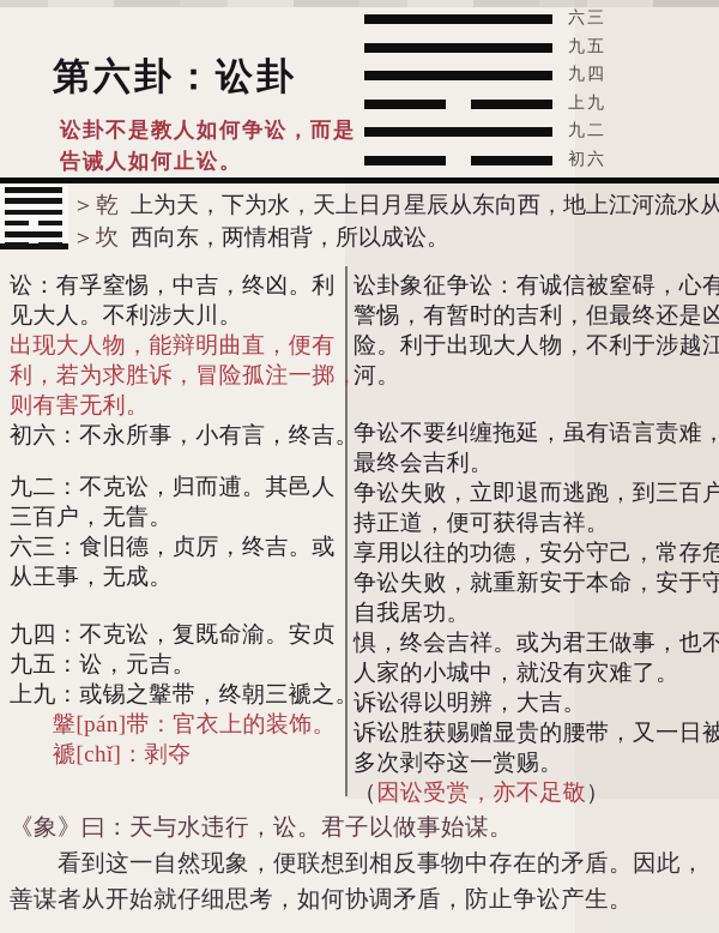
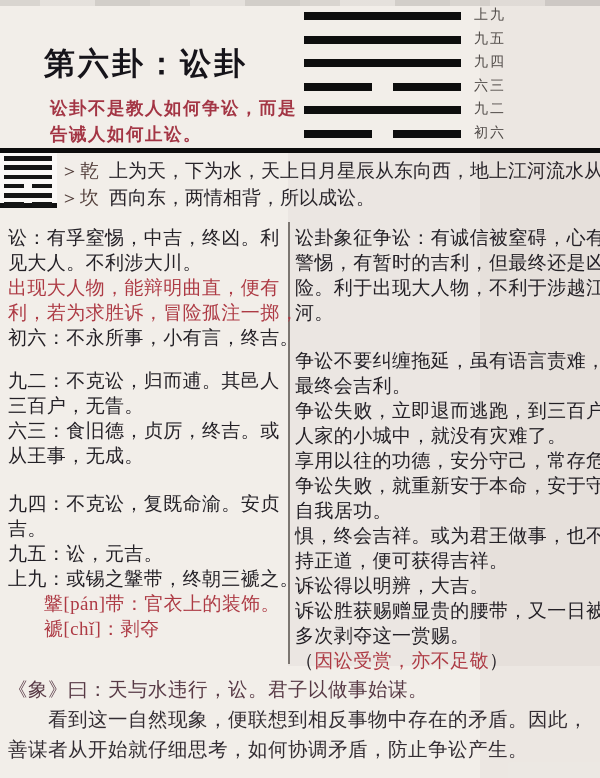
  第六卦：讼卦
  讼卦不是教人如何争讼，而是
  告诫人如何止讼。
- 六三
+ 上九
  九五
  九四
- 上九
+ 六三
  九二
  初六
  ＞乾 上为天，下为水，天上日月星辰从东向西，地上江河流水从
  ＞坎 西向东，两情相背，所以成讼。
  讼：有孚窒惕，中吉，终凶。利
  见大人。不利涉大川。
  出现大人物，能辩明曲直，便有
  利，若为求胜诉，冒险孤注一掷，
- 则有害无利。
  初六：不永所事，小有言，终吉。
  九二：不克讼，归而逋。其邑人
  三百户，无眚。
  六三：食旧德，贞厉，终吉。或
  从王事，无成。
  九四：不克讼，复既命渝。安贞
+ 吉。
  九五：讼，元吉。
  上九：或锡之鞶带，终朝三褫之。
  鞶[pán]带：官衣上的装饰。
  褫[chǐ]：剥夺
  讼卦象征争讼：有诚信被窒碍，心有
  警惕，有暂时的吉利，但最终还是凶
  险。利于出现大人物，不利于涉越江
  河。
  争讼不要纠缠拖延，虽有语言责难，
  最终会吉利。
  争讼失败，立即退而逃跑，到三百户
- 持正道，便可获得吉祥。
+ 人家的小城中，就没有灾难了。
  享用以往的功德，安分守己，常存危
  争讼失败，就重新安于本命，安于守
  自我居功。
  惧，终会吉祥。或为君王做事，也不
- 人家的小城中，就没有灾难了。
+ 持正道，便可获得吉祥。
  诉讼得以明辨，大吉。
  诉讼胜获赐赠显贵的腰带，又一日被
  多次剥夺这一赏赐。
  （因讼受赏，亦不足敬）
  《象》曰：天与水违行，讼。君子以做事始谋。
  看到这一自然现象，便联想到相反事物中存在的矛盾。因此，
  善谋者从开始就仔细思考，如何协调矛盾，防止争讼产生。
